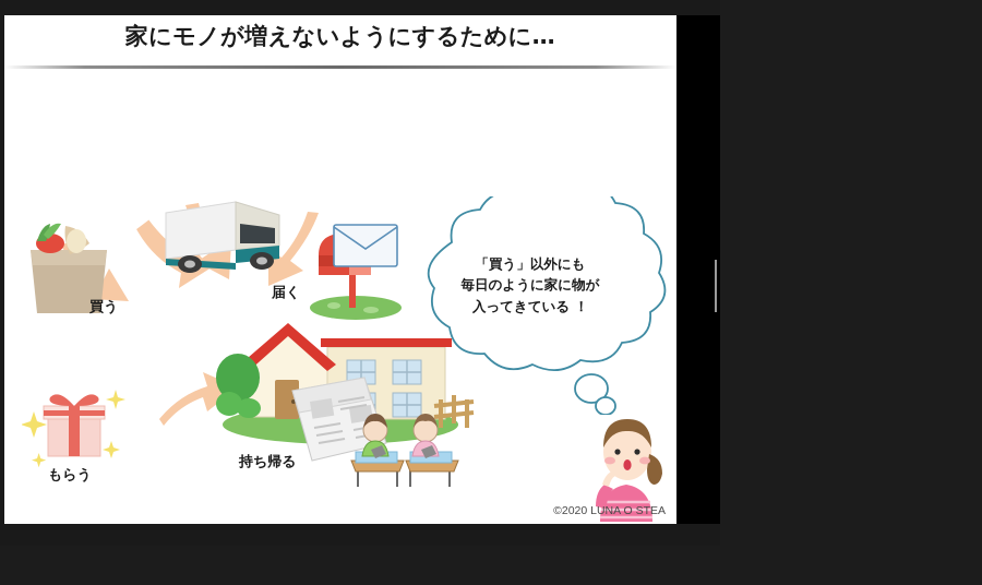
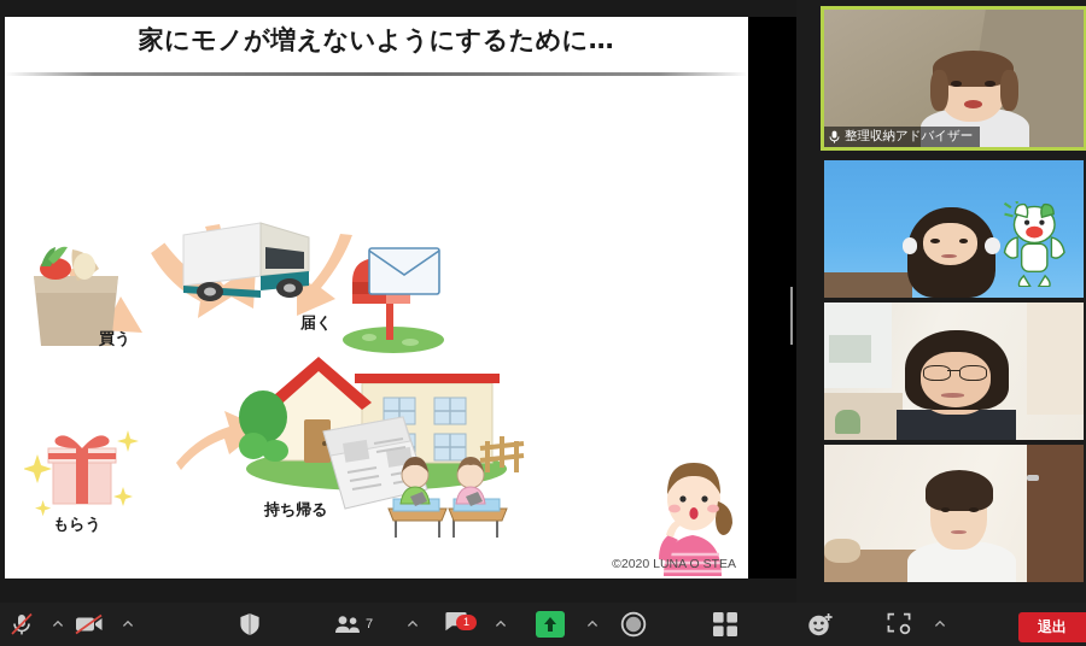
  家にモノが増えないようにするために…
  買う
  届く
  もらう
  持ち帰る
- 「買う」以外にも
- 毎日のように家に物が
- 入ってきている ！
  ©2020 LUNA O STEA
+ 整理収納アドバイザー
+ 7
+ 1
+ 退出
